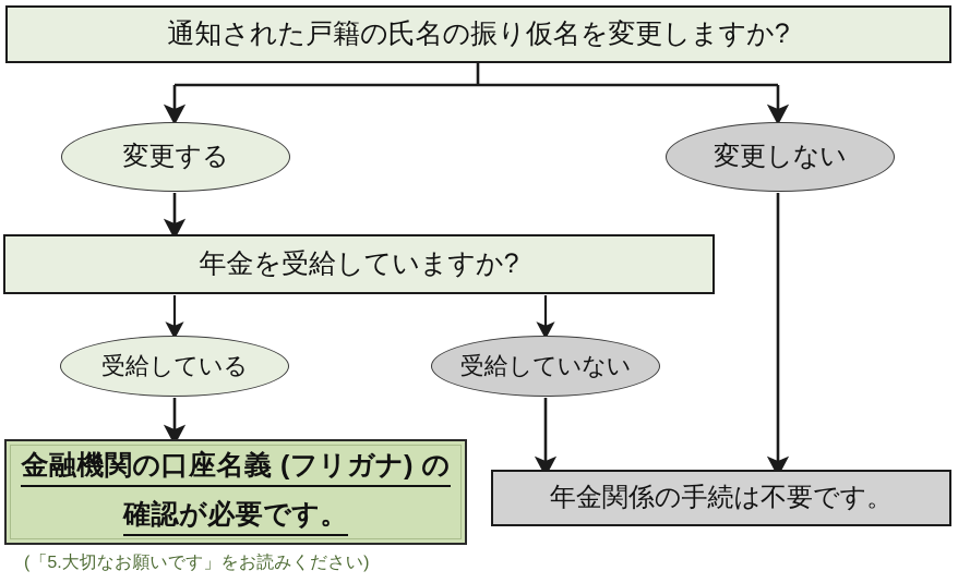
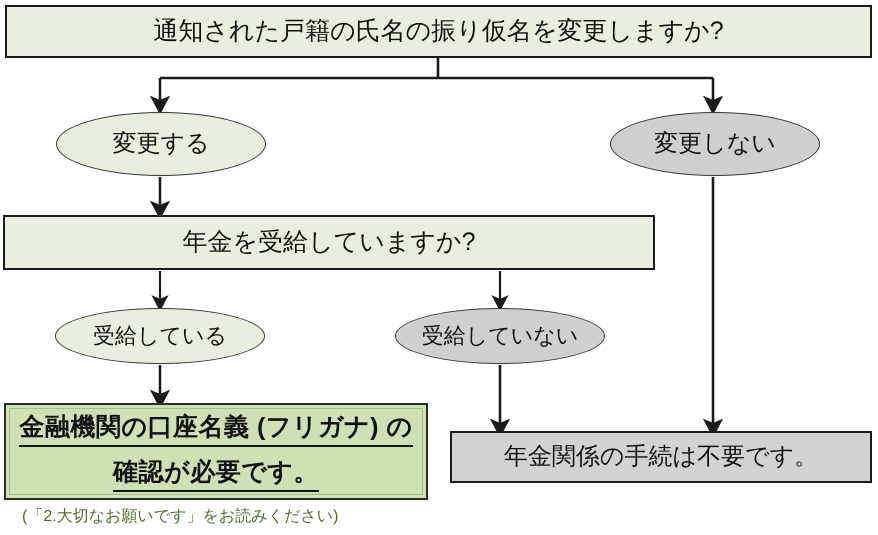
  通知された戸籍の氏名の振り仮名を変更しますか?
  変更する
  変更しない
  年金を受給していますか?
  受給している
  受給していない
  金融機関の口座名義 (フリガナ) の
  確認が必要です。
  年金関係の手続は不要です。
- (「5.大切なお願いです」をお読みください)
+ (「2.大切なお願いです」をお読みください)
